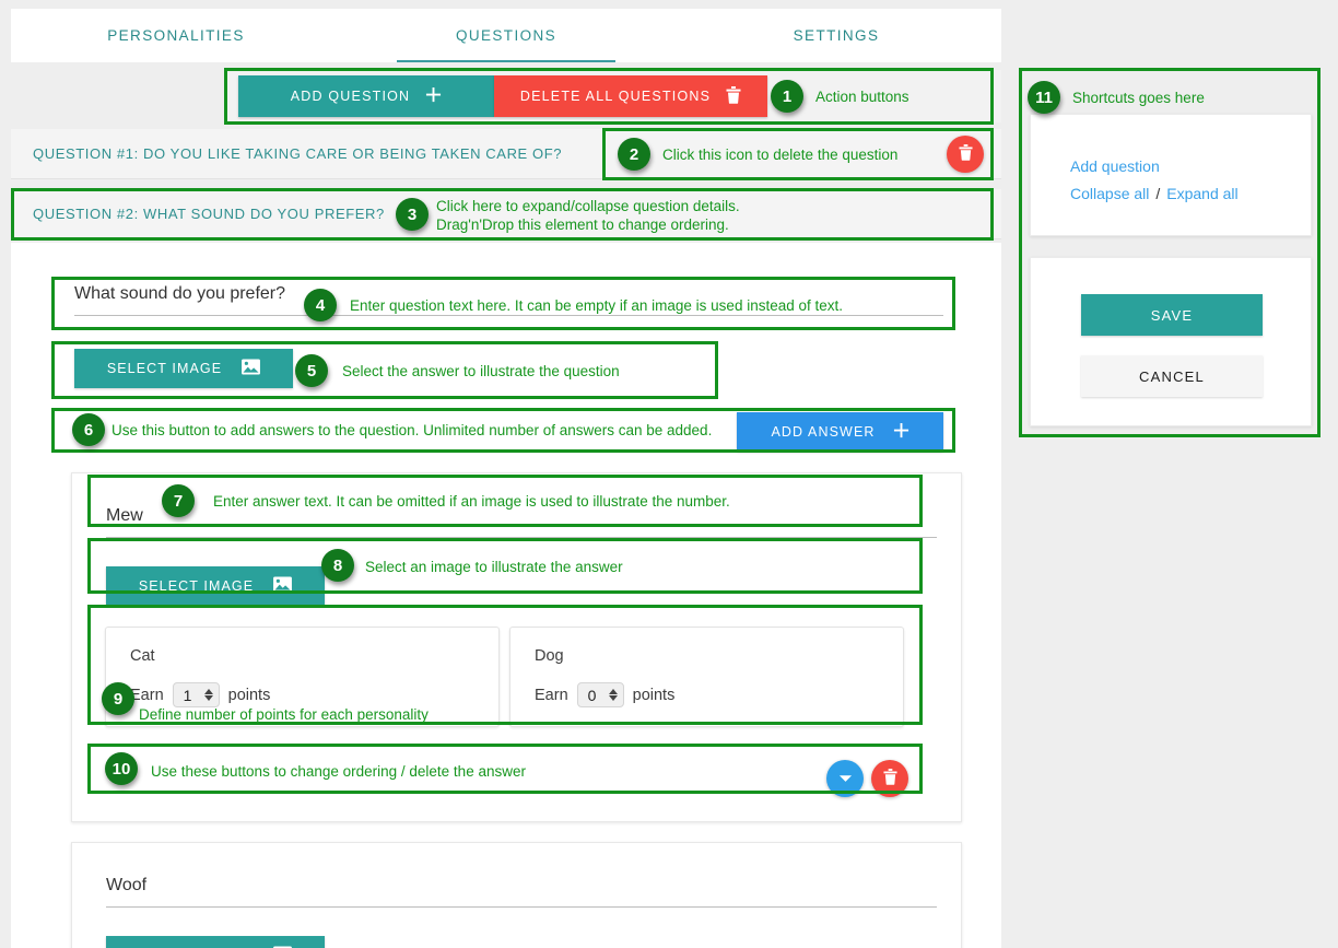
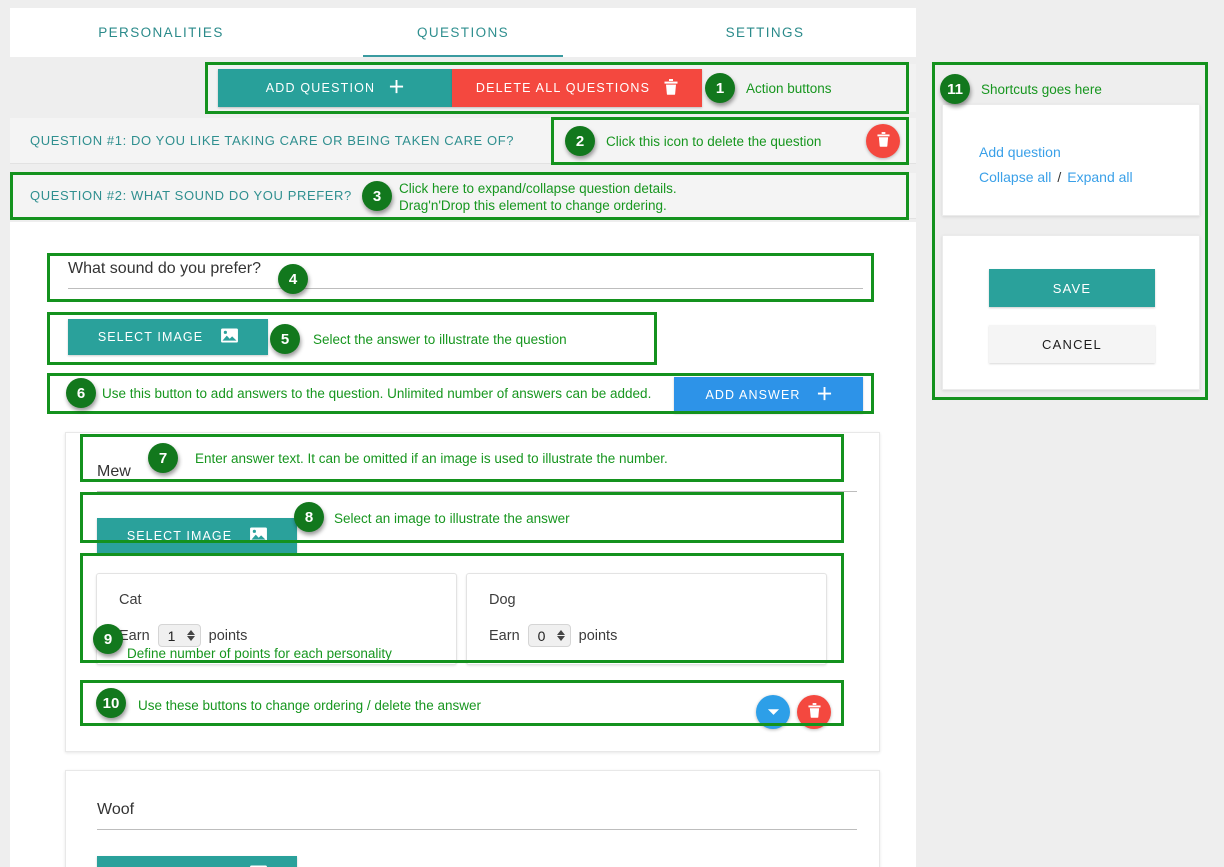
  PERSONALITIES
  QUESTIONS
  SETTINGS
  ADD QUESTION
  DELETE ALL QUESTIONS
  QUESTION #1: DO YOU LIKE TAKING CARE OR BEING TAKEN CARE OF?
  QUESTION #2: WHAT SOUND DO YOU PREFER?
  What sound do you prefer?
  SELECT IMAGE
  ADD ANSWER
  Mew
  SELECT IMAGE
  Cat
  Earn
  1
  points
  Dog
  Earn
  0
  points
  Woof
  Add question
  Collapse all
  /
  Expand all
  SAVE
  CANCEL
  1
  2
  3
  4
  5
  6
  7
  8
  9
  10
  11
  Action buttons
  Click this icon to delete the question
  Click here to expand/collapse question details.
  Drag'n'Drop this element to change ordering.
- Enter question text here. It can be empty if an image is used instead of text.
  Select the answer to illustrate the question
  Use this button to add answers to the question. Unlimited number of answers can be added.
  Enter answer text. It can be omitted if an image is used to illustrate the number.
  Select an image to illustrate the answer
  Define number of points for each personality
  Use these buttons to change ordering / delete the answer
  Shortcuts goes here
